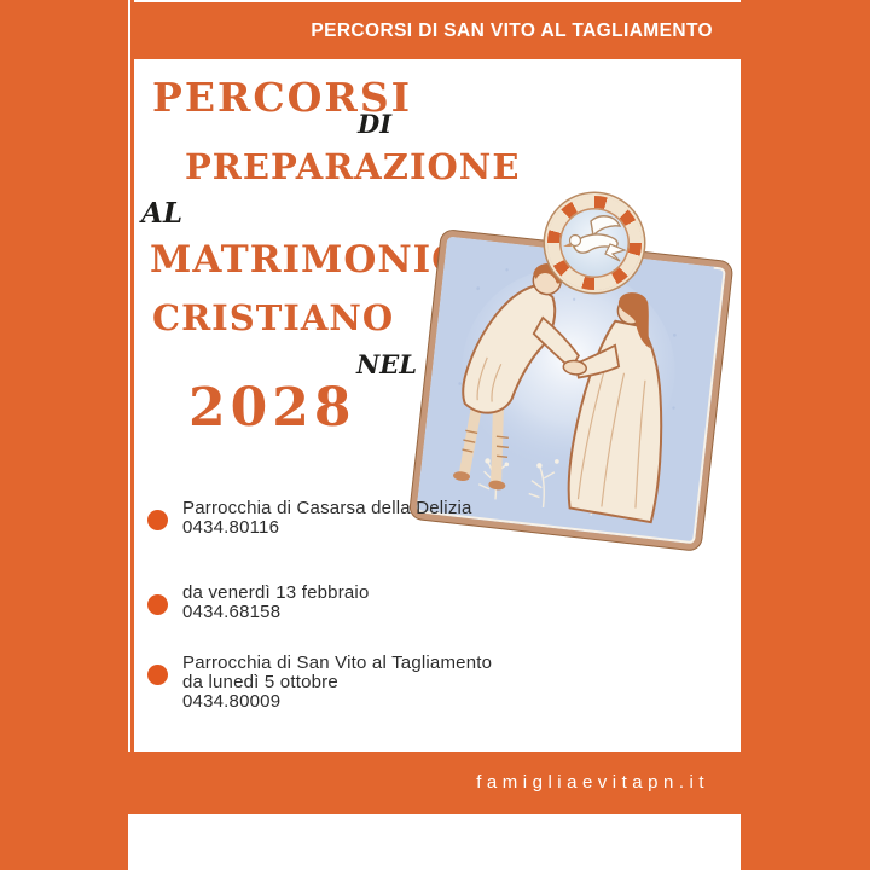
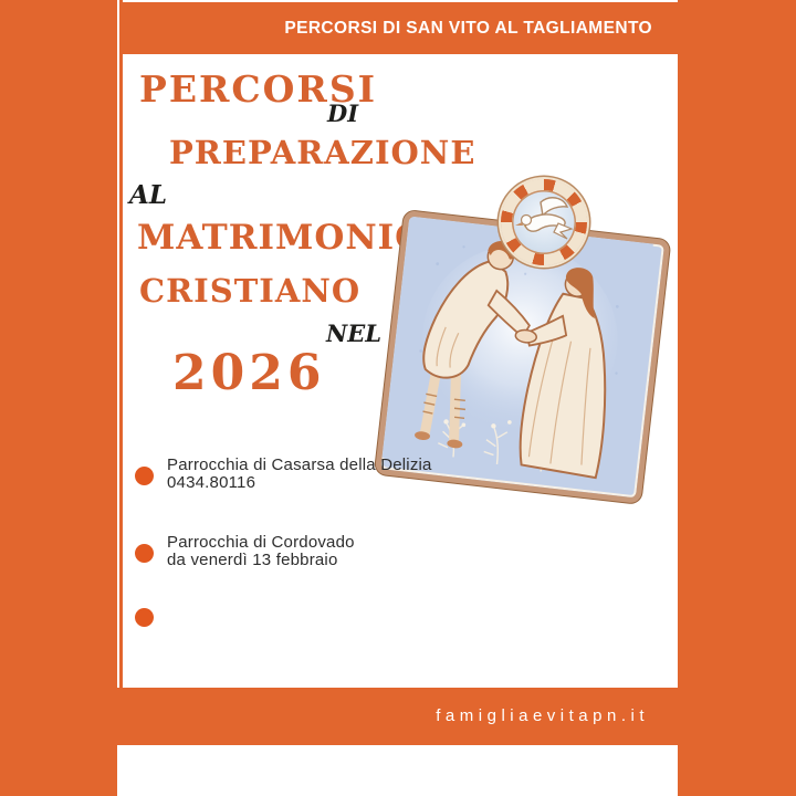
  PERCORSI DI SAN VITO AL TAGLIAMENTO
  PERCORSI
  DI
  PREPARAZIONE
  AL
  MATRIMONI
  CRISTIANO
  NEL
- 2028
+ 2026
  Parrocchia di Casarsa della Delizia
  0434.80116
+ Parrocchia di Cordovado
  da venerdì 13 febbraio
- 0434.68158
- Parrocchia di San Vito al Tagliamento
- da lunedì 5 ottobre
- 0434.80009
  famigliaevitapn.it
